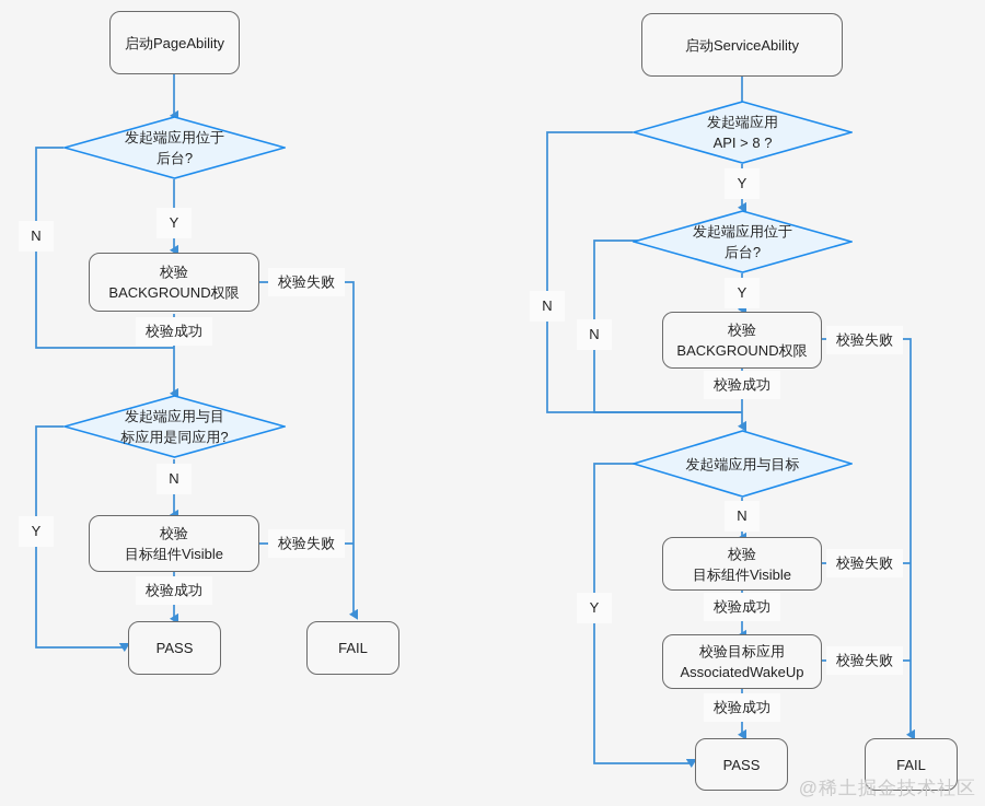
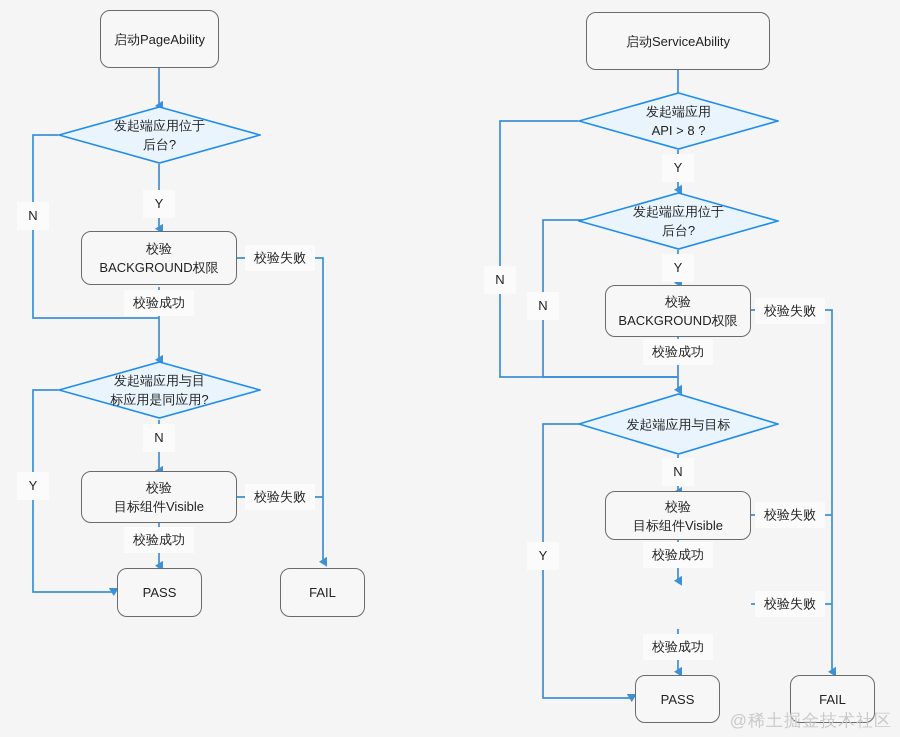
  启动PageAbility
  发起端应用位于
  后台?
  校验
  BACKGROUND权限
  发起端应用与目
  标应用是同应用?
  校验
  目标组件Visible
  PASS
  FAIL
  N
  Y
  校验失败
  校验成功
  Y
  N
  校验失败
  校验成功
  启动ServiceAbility
  发起端应用
  API > 8 ?
  发起端应用位于
  后台?
  校验
  BACKGROUND权限
  发起端应用与目标
  校验
  目标组件Visible
- 校验目标应用
- AssociatedWakeUp
  PASS
  FAIL
  N
  Y
  N
  Y
  校验失败
  校验成功
  Y
  N
  校验失败
  校验成功
  校验失败
  校验成功
  @稀土掘金技术社区
